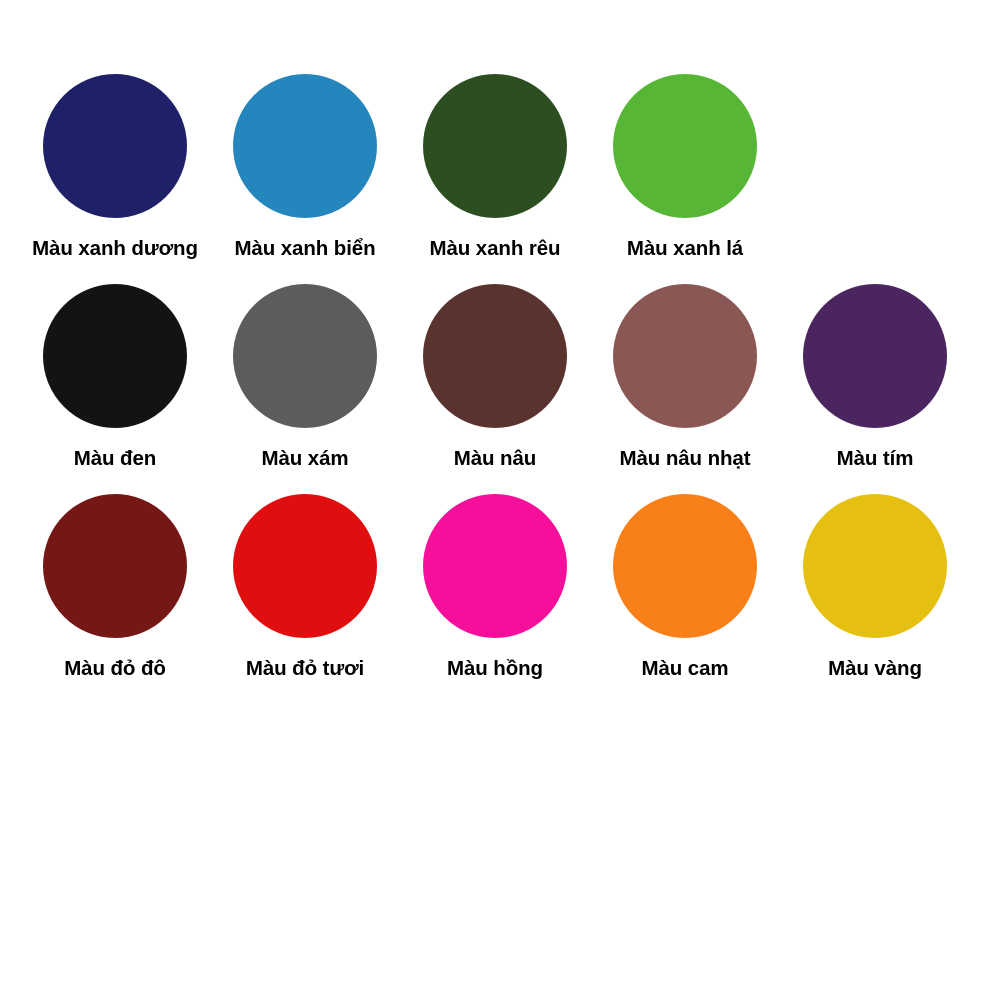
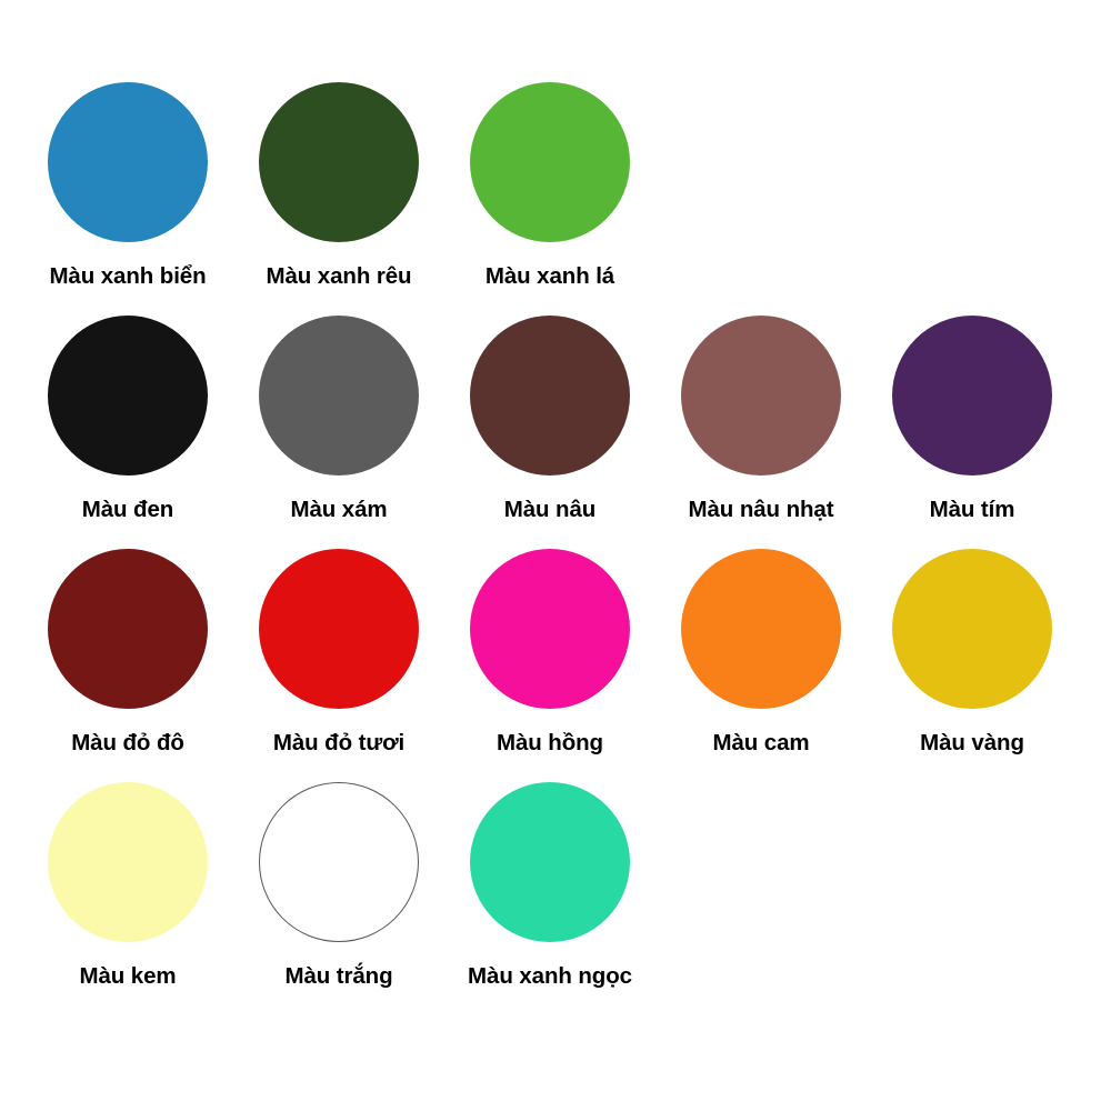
- Màu xanh dương
  Màu xanh biển
  Màu xanh rêu
  Màu xanh lá
  Màu đen
  Màu xám
  Màu nâu
  Màu nâu nhạt
  Màu tím
  Màu đỏ đô
  Màu đỏ tươi
  Màu hồng
  Màu cam
  Màu vàng
+ Màu kem
+ Màu trắng
+ Màu xanh ngọc
